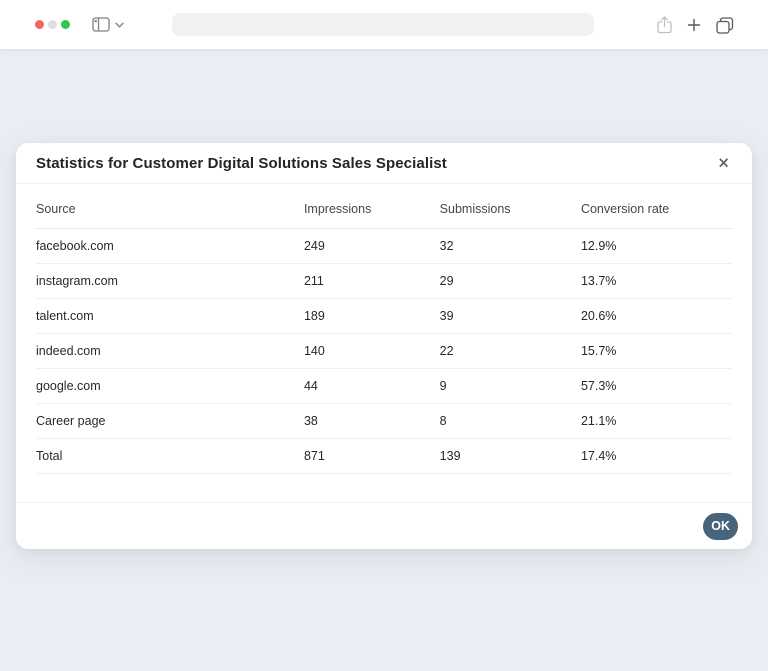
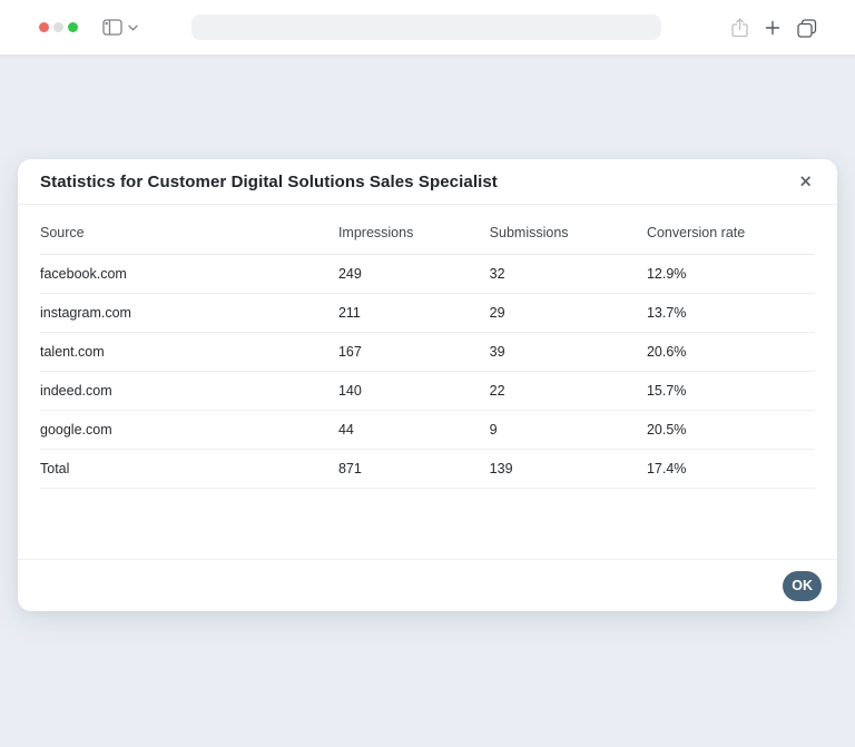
  Statistics for Customer Digital Solutions Sales Specialist
  ×
  Source	Impressions	Submissions	Conversion rate
  facebook.com	249	32	12.9%
  instagram.com	211	29	13.7%
- talent.com	189	39	20.6%
+ talent.com	167	39	20.6%
  indeed.com	140	22	15.7%
- google.com	44	9	57.3%
+ google.com	44	9	20.5%
- Career page	38	8	21.1%
  Total	871	139	17.4%
  OK
